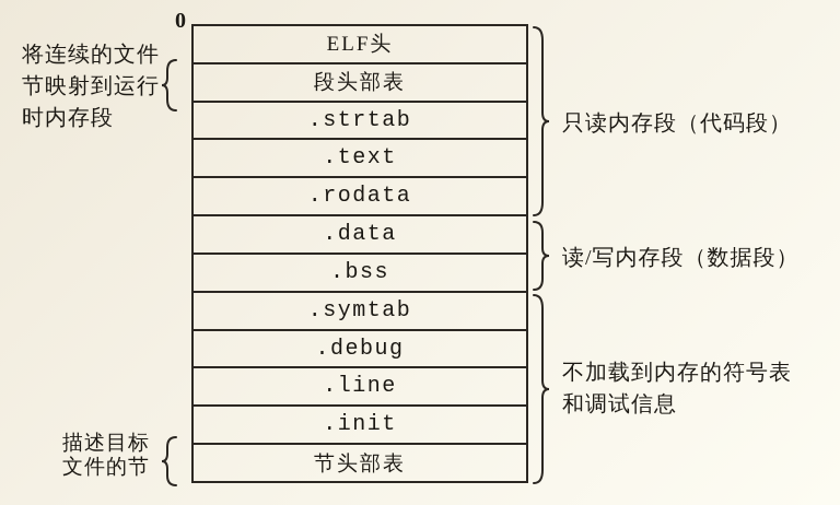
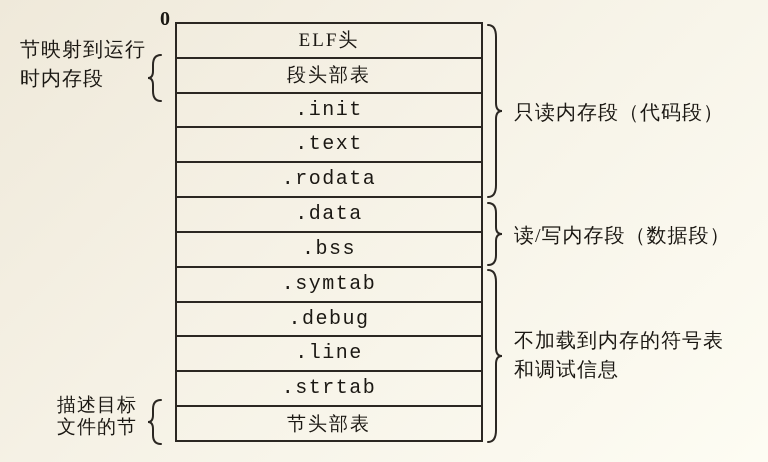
  0
- 将连续的文件
  节映射到运行
  时内存段
  描述目标
  文件的节
  ELF头
  段头部表
- .strtab
+ .init
  .text
  .rodata
  .data
  .bss
  .symtab
  .debug
  .line
- .init
+ .strtab
  节头部表
  只读内存段（代码段）
  读/写内存段（数据段）
  不加载到内存的符号表
  和调试信息
